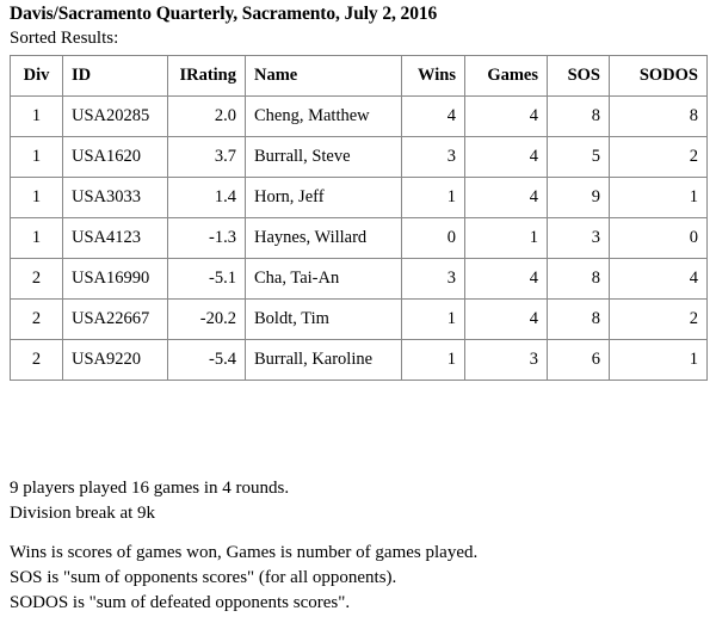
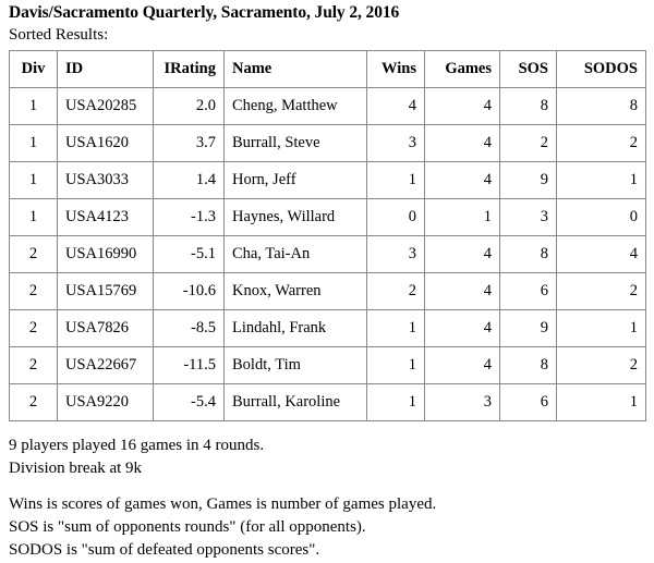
  Davis/Sacramento Quarterly, Sacramento, July 2, 2016
  Sorted Results:
  Div	ID	IRating	Name	Wins	Games	SOS	SODOS
  1	USA20285	2.0	Cheng, Matthew	4	4	8	8
- 1	USA1620	3.7	Burrall, Steve	3	4	5	2
+ 1	USA1620	3.7	Burrall, Steve	3	4	2	2
  1	USA3033	1.4	Horn, Jeff	1	4	9	1
  1	USA4123	-1.3	Haynes, Willard	0	1	3	0
  2	USA16990	-5.1	Cha, Tai-An	3	4	8	4
+ 2	USA15769	-10.6	Knox, Warren	2	4	6	2
+ 2	USA7826	-8.5	Lindahl, Frank	1	4	9	1
- 2	USA22667	-20.2	Boldt, Tim	1	4	8	2
+ 2	USA22667	-11.5	Boldt, Tim	1	4	8	2
  2	USA9220	-5.4	Burrall, Karoline	1	3	6	1
  9 players played 16 games in 4 rounds.
  Division break at 9k
  Wins is scores of games won, Games is number of games played.
- SOS is "sum of opponents scores" (for all opponents).
+ SOS is "sum of opponents rounds" (for all opponents).
  SODOS is "sum of defeated opponents scores".
